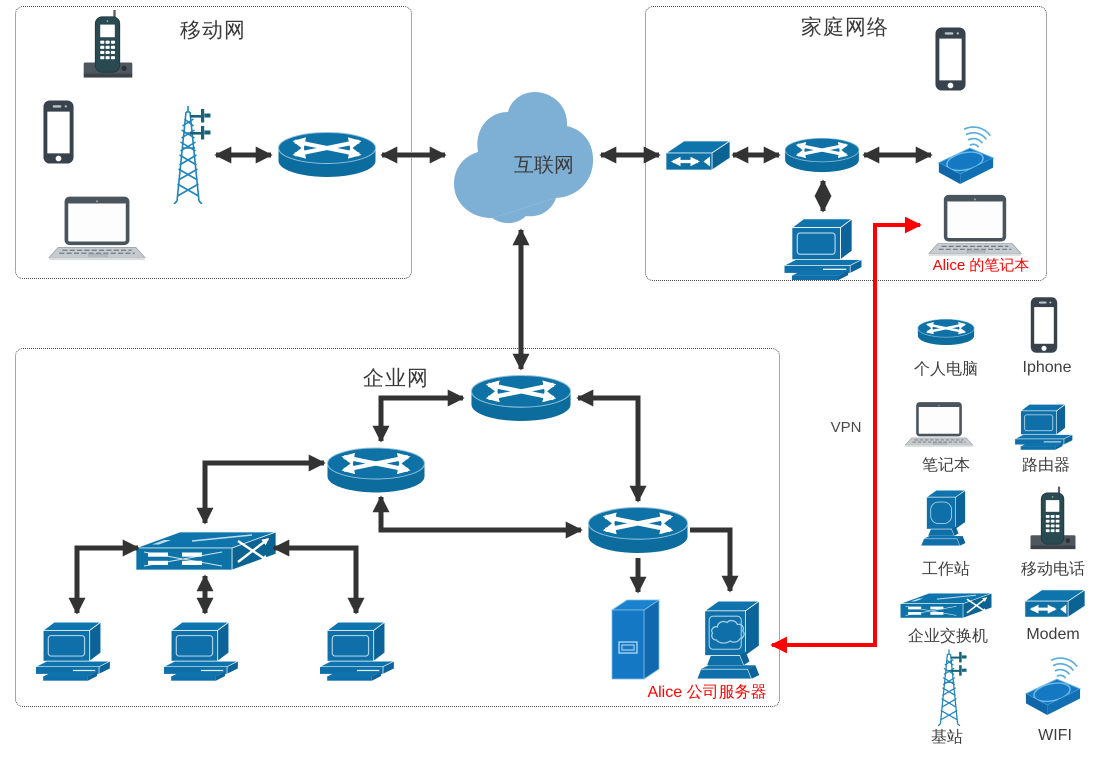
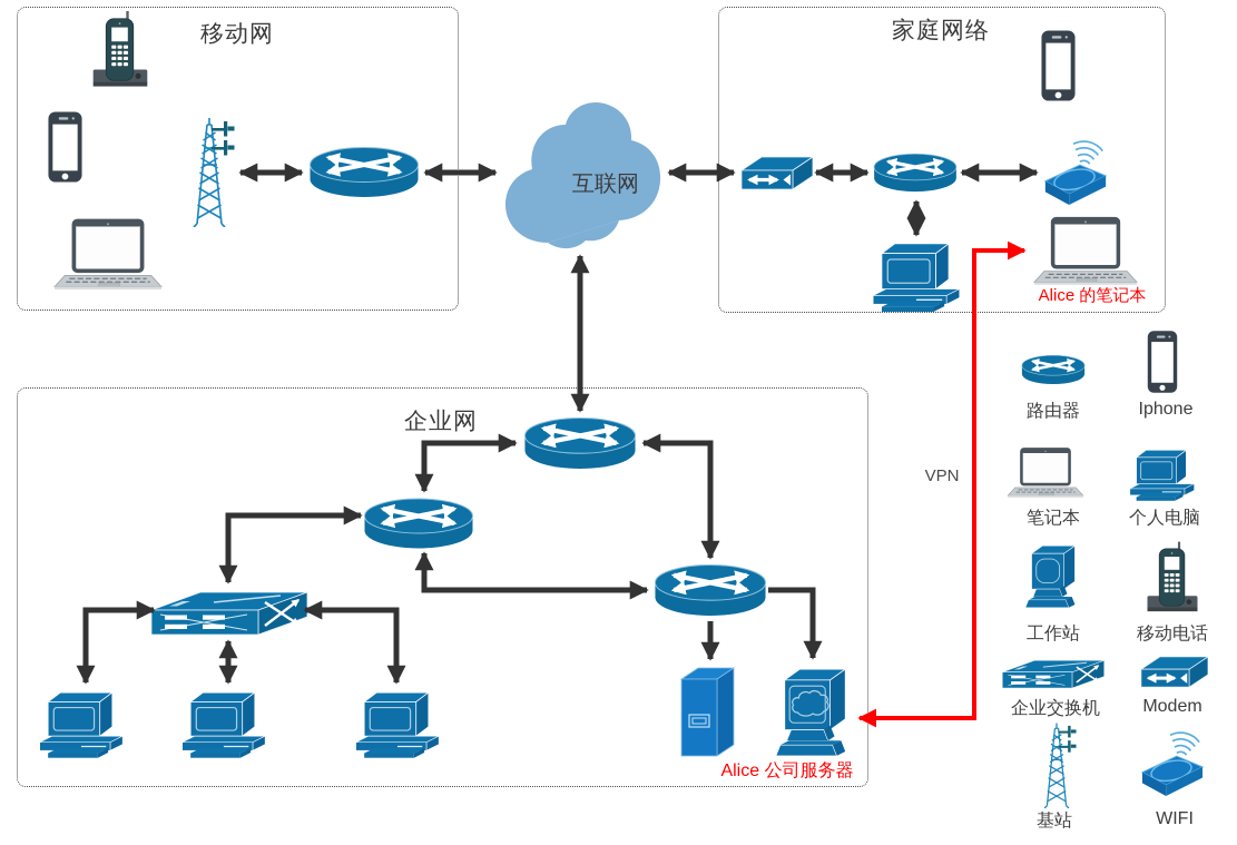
  移动网
  家庭网络
  企业网
  互联网
  VPN
  Alice 的笔记本
  Alice 公司服务器
- 个人电脑
+ 路由器
  Iphone
  笔记本
- 路由器
+ 个人电脑
  工作站
  移动电话
  企业交换机
  Modem
  基站
  WIFI
